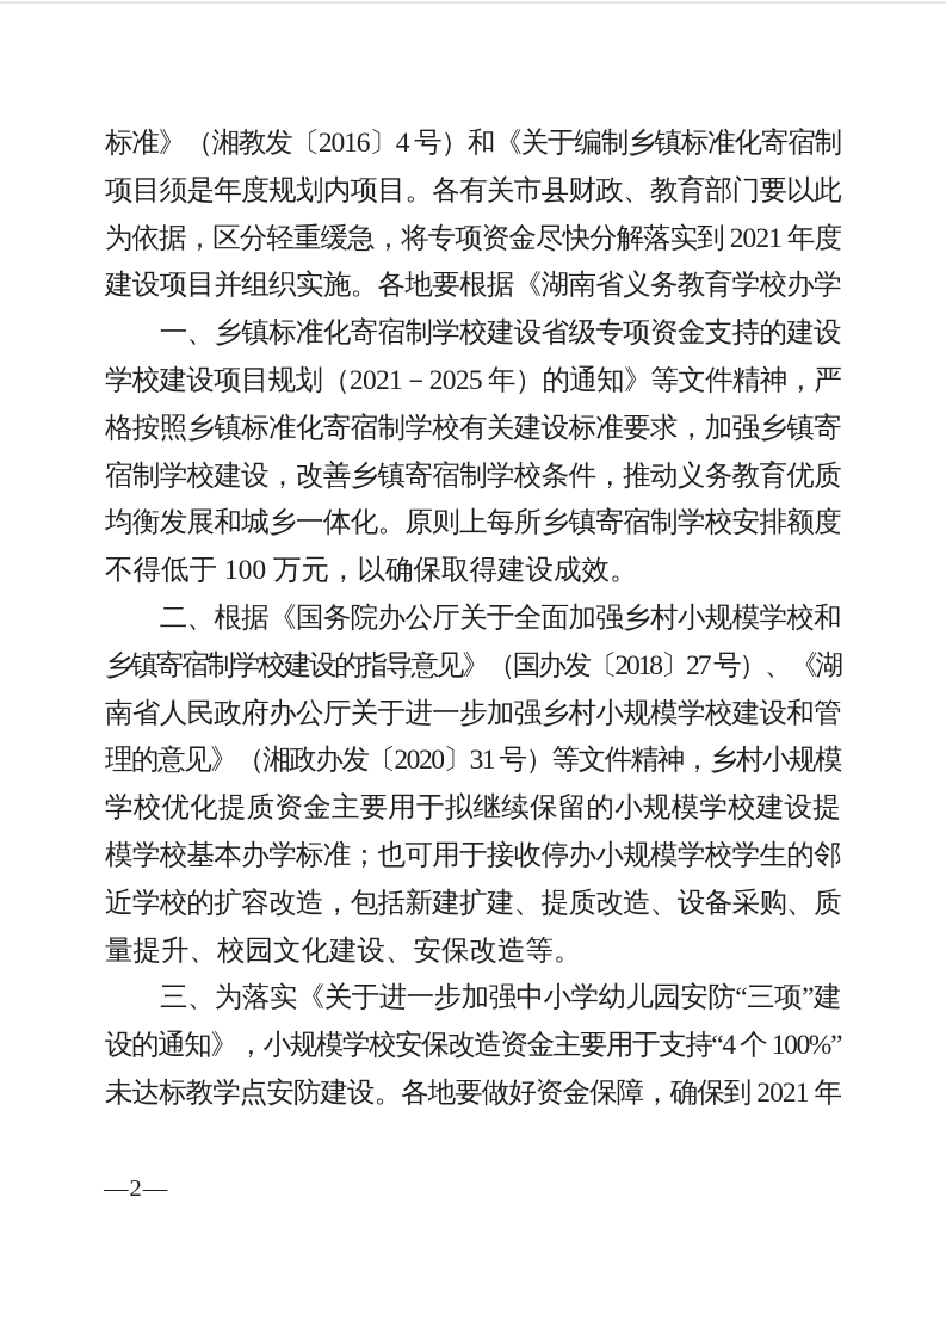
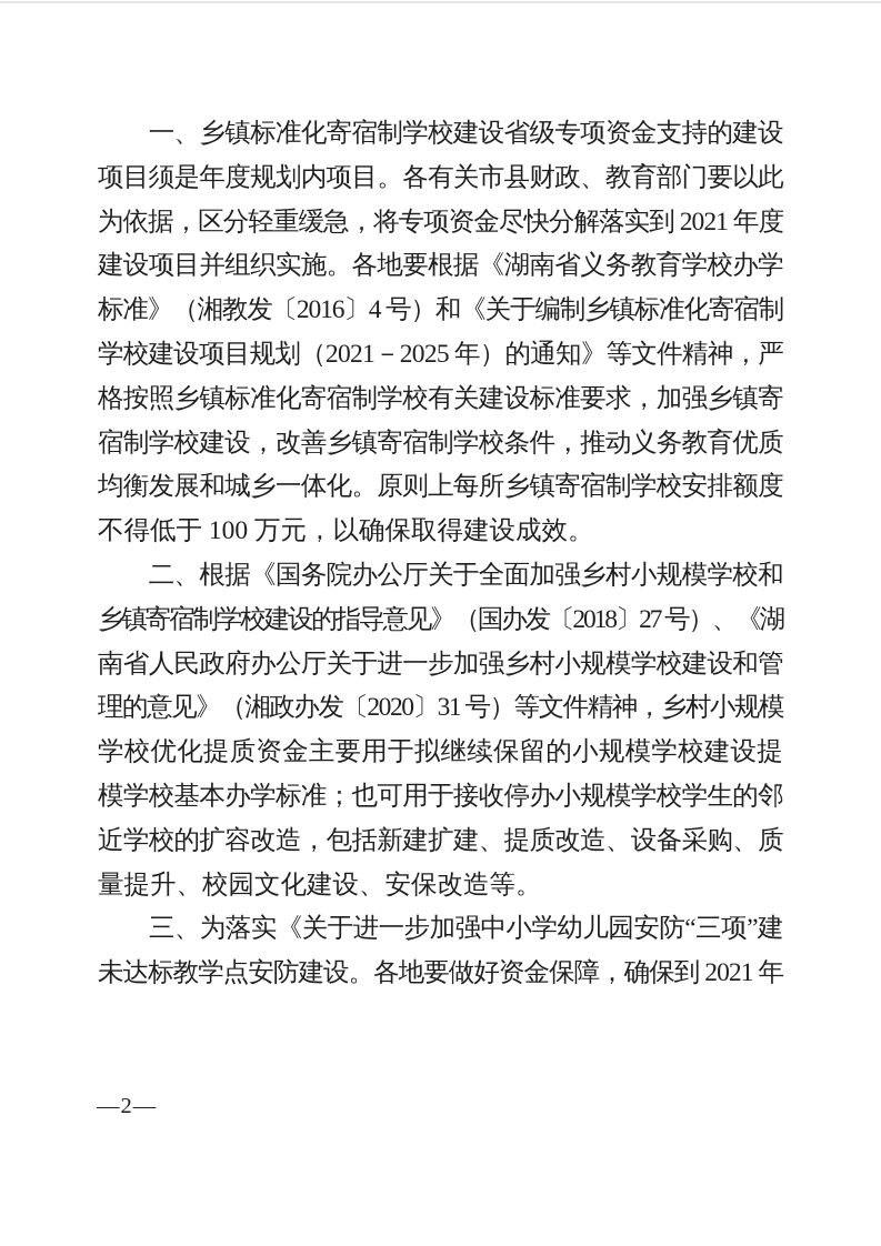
- 标准》（湘教发〔2016〕4 号）和《关于编制乡镇标准化寄宿制
+ 一、乡镇标准化寄宿制学校建设省级专项资金支持的建设
  项目须是年度规划内项目。各有关市县财政、教育部门要以此
  为依据，区分轻重缓急，将专项资金尽快分解落实到 2021 年度
  建设项目并组织实施。各地要根据《湖南省义务教育学校办学
- 一、乡镇标准化寄宿制学校建设省级专项资金支持的建设
+ 标准》（湘教发〔2016〕4 号）和《关于编制乡镇标准化寄宿制
  学校建设项目规划（2021－2025 年）的通知》等文件精神，严
  格按照乡镇标准化寄宿制学校有关建设标准要求，加强乡镇寄
  宿制学校建设，改善乡镇寄宿制学校条件，推动义务教育优质
  均衡发展和城乡一体化。原则上每所乡镇寄宿制学校安排额度
  不得低于 100 万元，以确保取得建设成效。
  二、根据《国务院办公厅关于全面加强乡村小规模学校和
  乡镇寄宿制学校建设的指导意见》（国办发〔2018〕27 号）、《湖
  南省人民政府办公厅关于进一步加强乡村小规模学校建设和管
  理的意见》（湘政办发〔2020〕31 号）等文件精神，乡村小规模
  学校优化提质资金主要用于拟继续保留的小规模学校建设提
  模学校基本办学标准；也可用于接收停办小规模学校学生的邻
  近学校的扩容改造，包括新建扩建、提质改造、设备采购、质
  量提升、校园文化建设、安保改造等。
  三、为落实《关于进一步加强中小学幼儿园安防“三项”建
- 设的通知》，小规模学校安保改造资金主要用于支持“4 个 100%”
  未达标教学点安防建设。各地要做好资金保障，确保到 2021 年
  —2—
